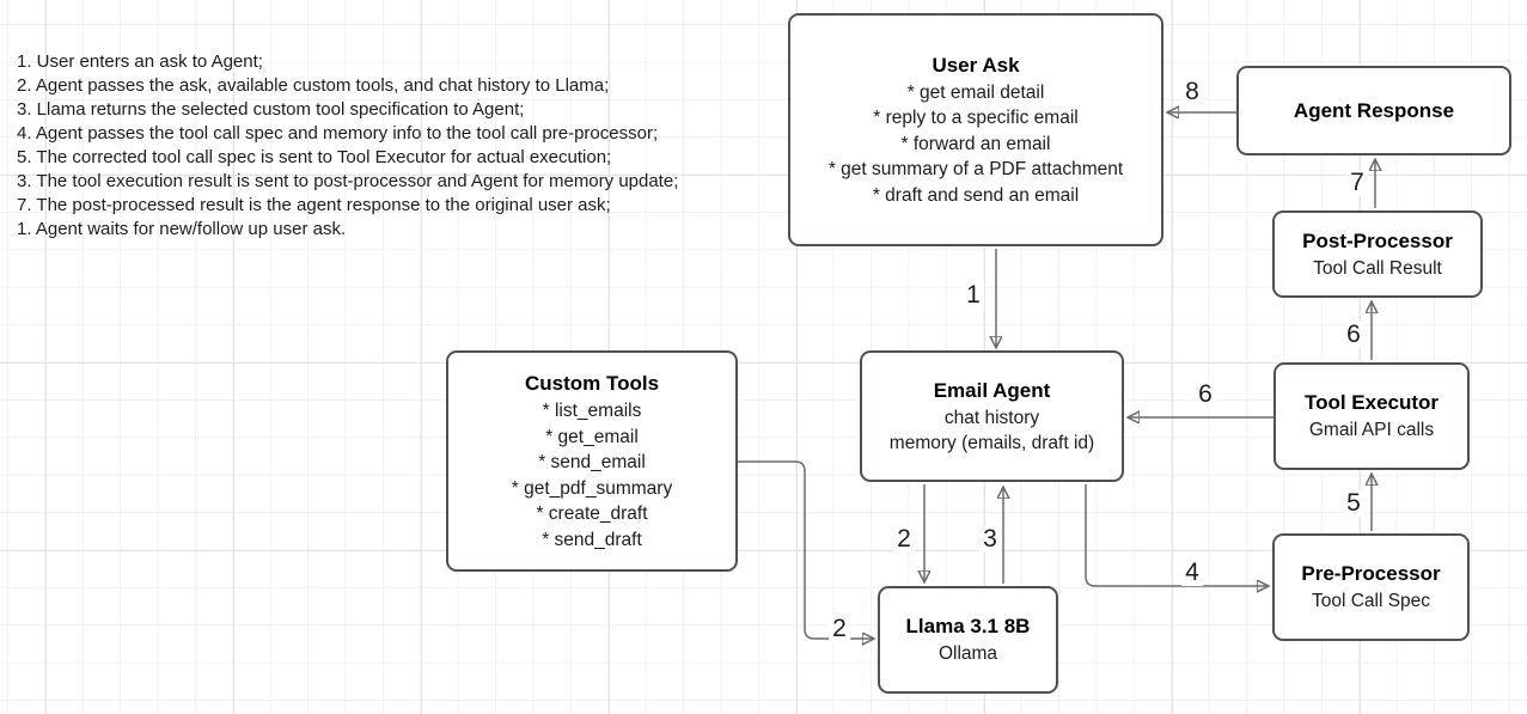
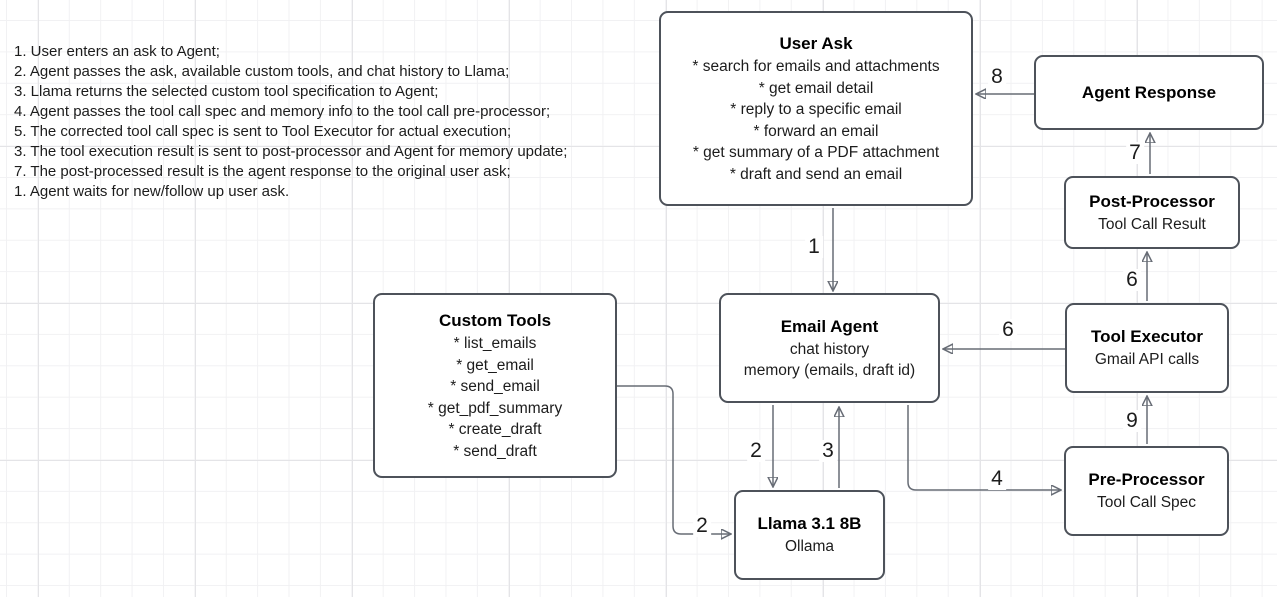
  1. User enters an ask to Agent;
  2. Agent passes the ask, available custom tools, and chat history to Llama;
  3. Llama returns the selected custom tool specification to Agent;
  4. Agent passes the tool call spec and memory info to the tool call pre-processor;
  5. The corrected tool call spec is sent to Tool Executor for actual execution;
  3. The tool execution result is sent to post-processor and Agent for memory update;
  7. The post-processed result is the agent response to the original user ask;
  1. Agent waits for new/follow up user ask.
  User Ask
+ * search for emails and attachments
  * get email detail
  * reply to a specific email
  * forward an email
  * get summary of a PDF attachment
  * draft and send an email
  Agent Response
  Post-Processor
  Tool Call Result
  Tool Executor
  Gmail API calls
  Pre-Processor
  Tool Call Spec
  Email Agent
  chat history
  memory (emails, draft id)
  Custom Tools
  * list_emails
  * get_email
  * send_email
  * get_pdf_summary
  * create_draft
  * send_draft
  Llama 3.1 8B
  Ollama
  1
  2
  2
  3
  4
- 5
+ 9
  6
  6
  7
  8
